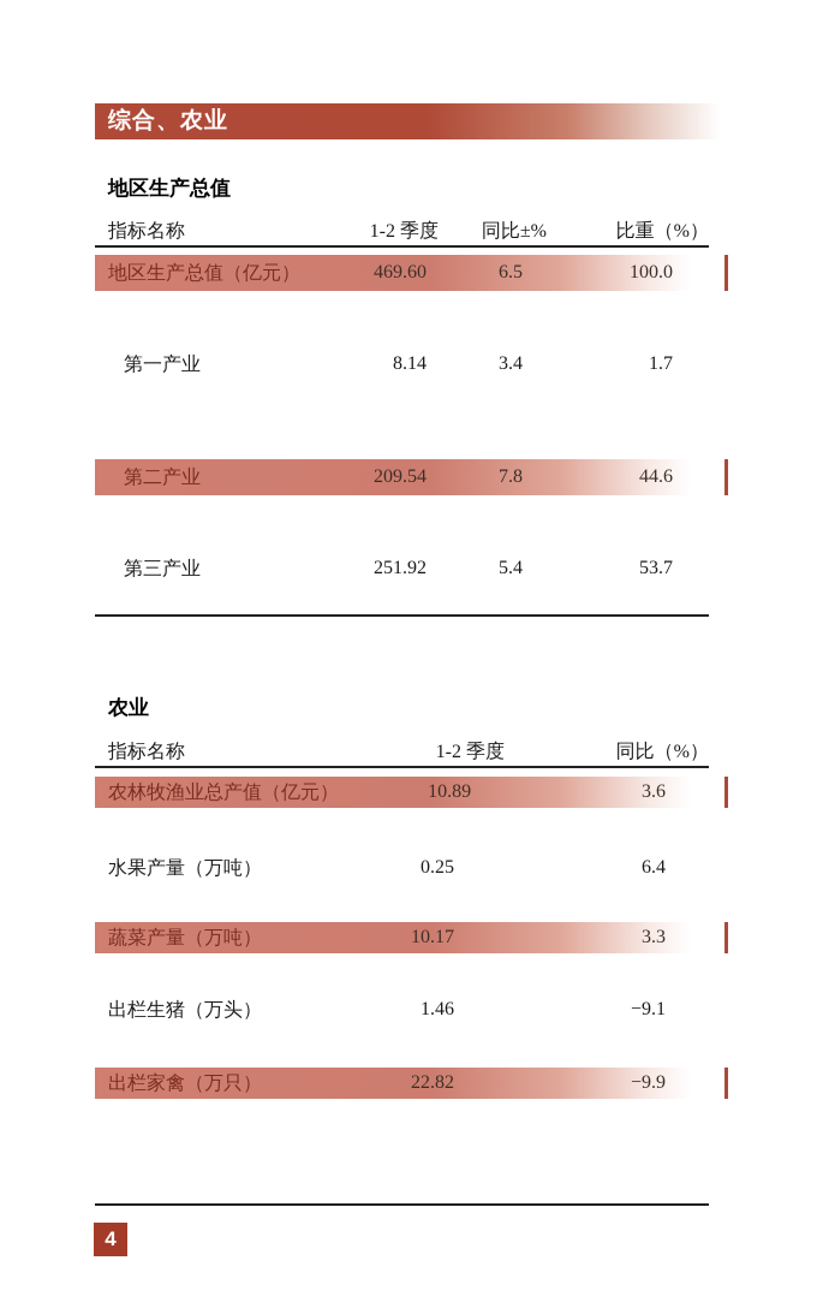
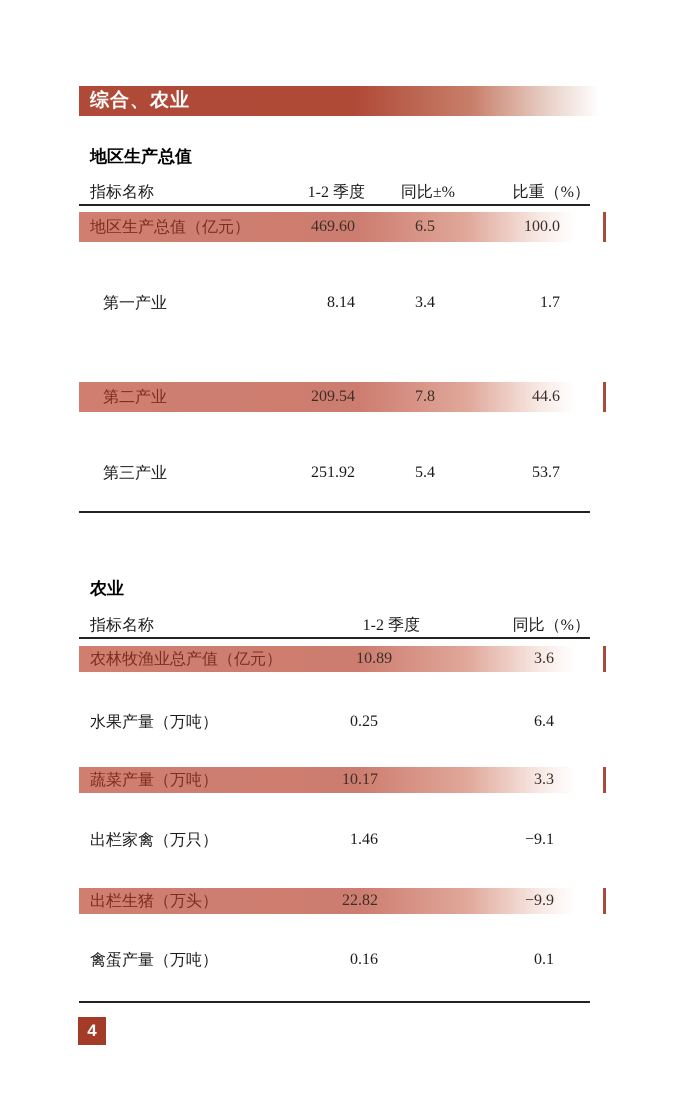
  综合、农业
  地区生产总值
  指标名称
  1-2 季度
  同比±%
  比重（%）
  地区生产总值（亿元）
  469.60
  6.5
  100.0
  第一产业
  8.14
  3.4
  1.7
  第二产业
  209.54
  7.8
  44.6
  第三产业
  251.92
  5.4
  53.7
  农业
  指标名称
  1-2 季度
  同比（%）
  农林牧渔业总产值（亿元）
  10.89
  3.6
  水果产量（万吨）
  0.25
  6.4
  蔬菜产量（万吨）
  10.17
  3.3
- 出栏生猪（万头）
+ 出栏家禽（万只）
  1.46
  −9.1
- 出栏家禽（万只）
+ 出栏生猪（万头）
  22.82
  −9.9
+ 禽蛋产量（万吨）
+ 0.16
+ 0.1
  4
